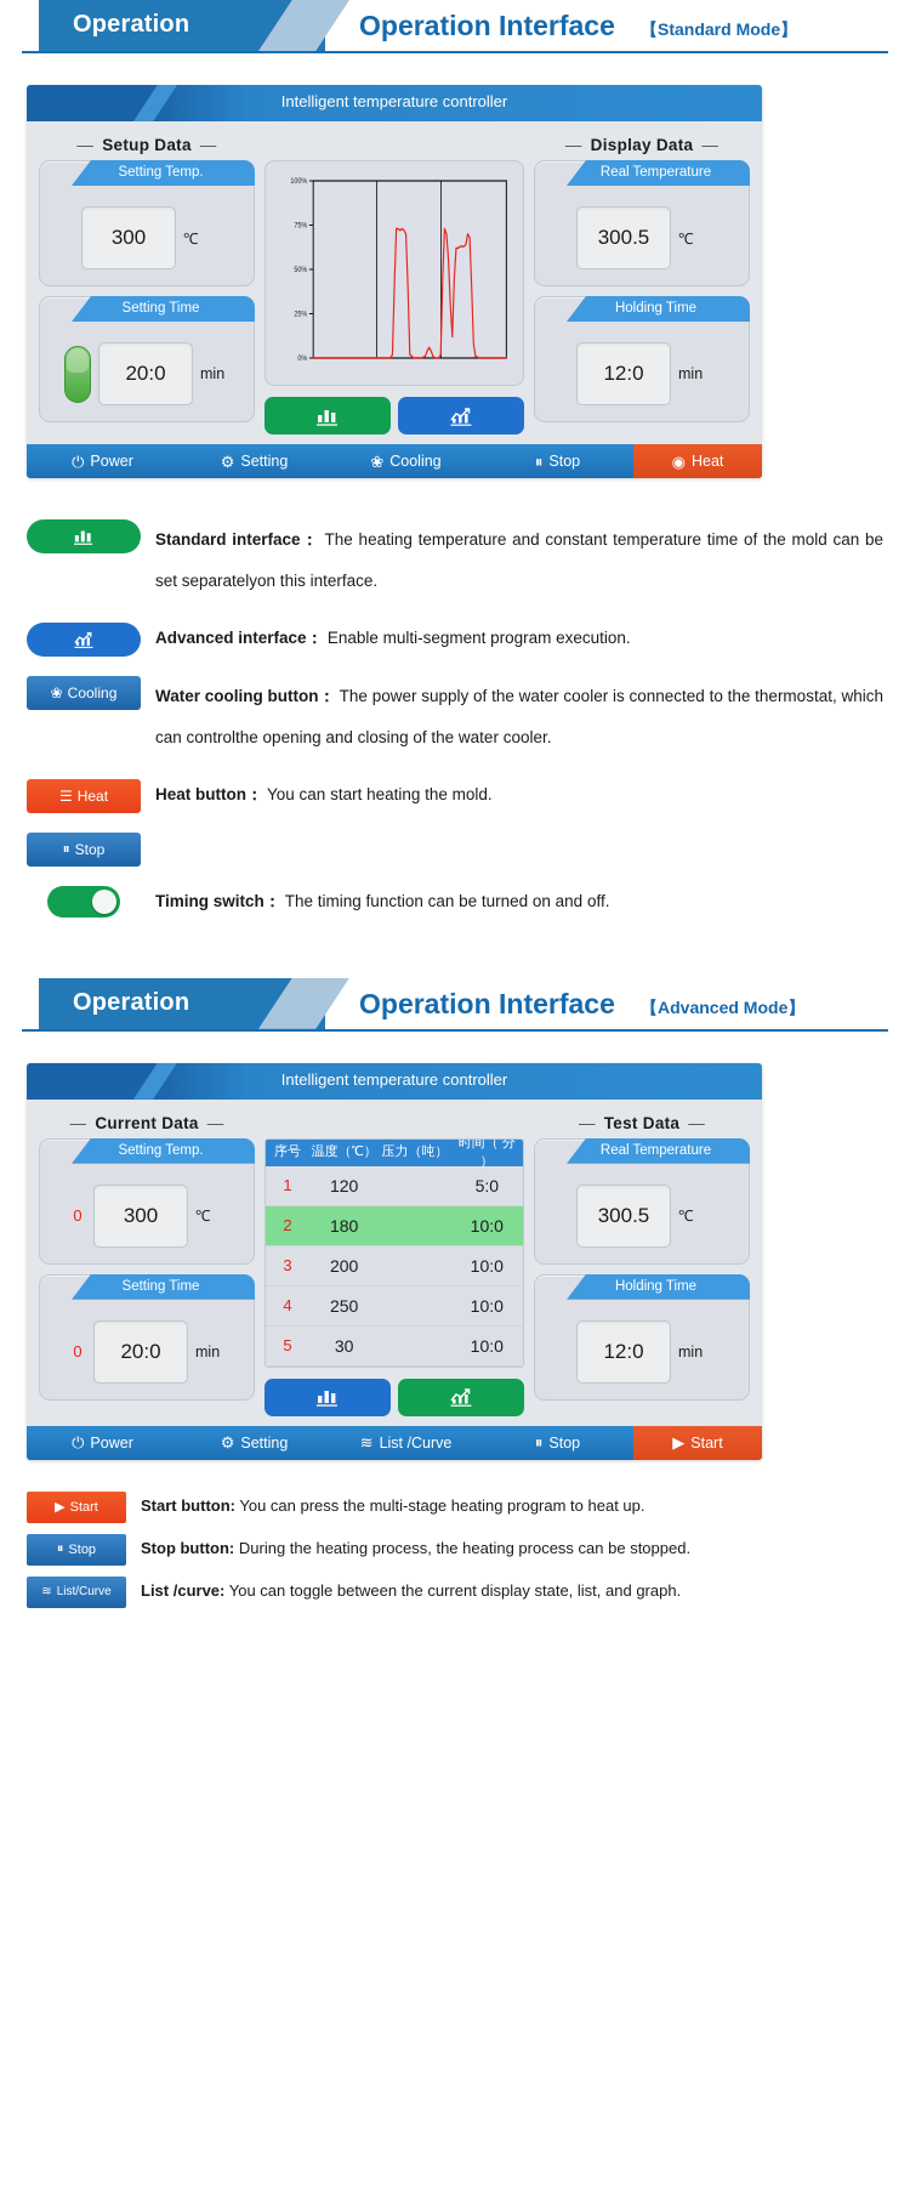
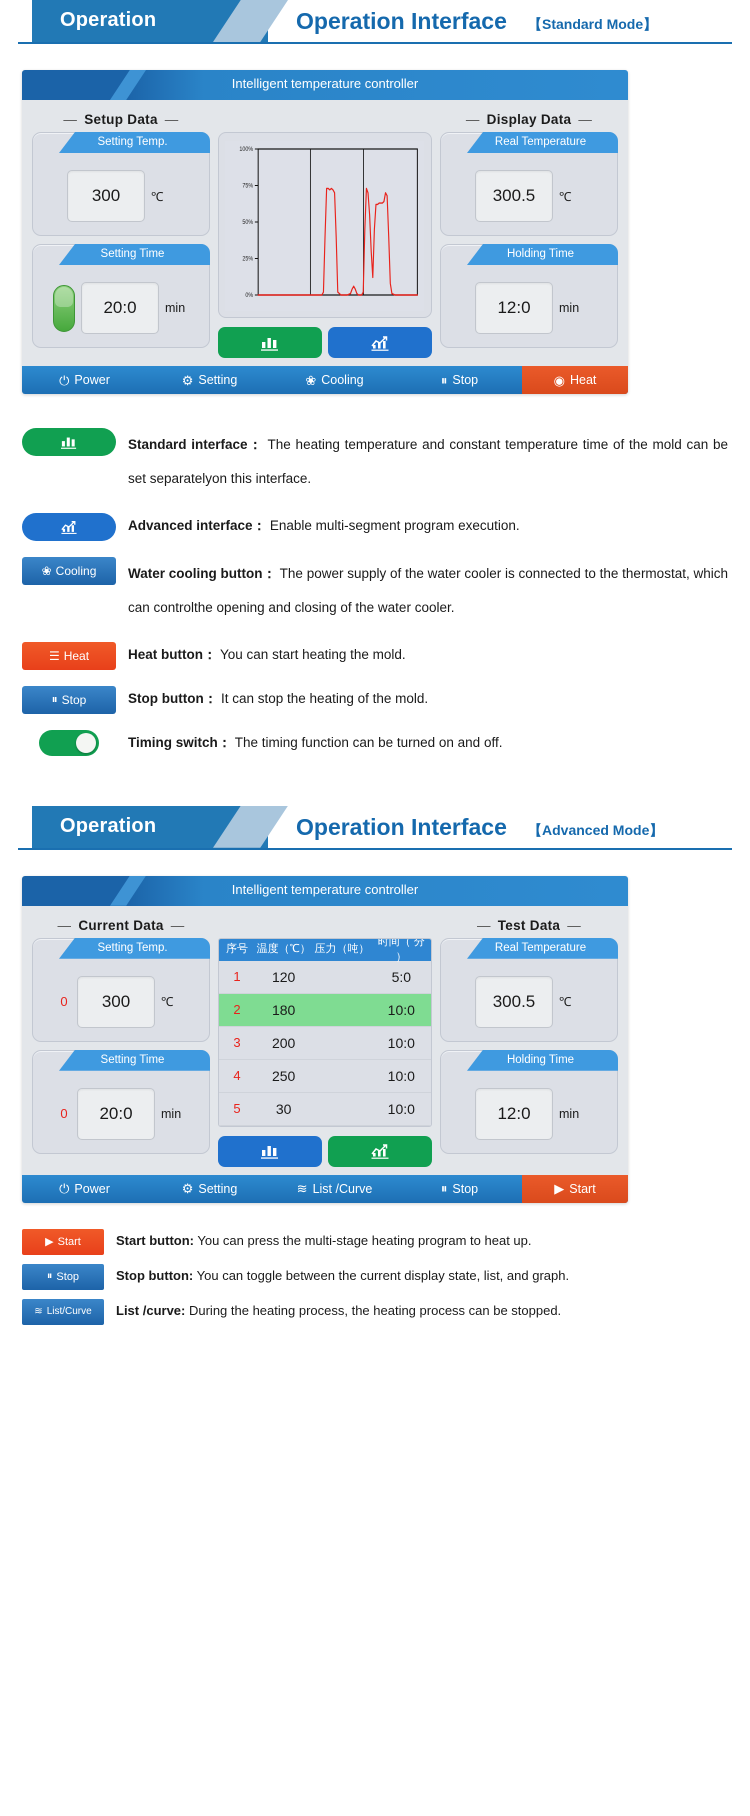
  Operation
  Operation Interface
  【Standard Mode】
  Intelligent temperature controller
  — Setup Data —
  Setting Temp.
  300
  ℃
  Setting Time
  20:0
  min
  — Display Data —
  Real Temperature
  300.5
  ℃
  Holding Time
  12:0
  min
  ⏻
  Power
  ⚙
  Setting
  ❀
  Cooling
  ⏸
  Stop
  ◉
  Heat
  Standard interface： The heating temperature and constant temperature time of the mold can be set separatelyon this interface.
  Advanced interface： Enable multi-segment program execution.
  ❀
  Cooling
  Water cooling button： The power supply of the water cooler is connected to the thermostat, which can controlthe opening and closing of the water cooler.
  ☰
  Heat
  Heat button： You can start heating the mold.
  ⏸
  Stop
+ Stop button： It can stop the heating of the mold.
  Timing switch： The timing function can be turned on and off.
  Operation
  Operation Interface
  【Advanced Mode】
  Intelligent temperature controller
  — Current Data —
  Setting Temp.
  0
  300
  ℃
  Setting Time
  0
  20:0
  min
  序号
  温度（℃）
  压力（吨）
  时间（ 分 ）
  1
  120
  5:0
  2
  180
  10:0
  3
  200
  10:0
  4
  250
  10:0
  5
  30
  10:0
  — Test Data —
  Real Temperature
  300.5
  ℃
  Holding Time
  12:0
  min
  ⏻
  Power
  ⚙
  Setting
  ≋
  List /Curve
  ⏸
  Stop
  ▶
  Start
  ▶
  Start
  Start button: You can press the multi-stage heating program to heat up.
  ⏸
  Stop
- Stop button: During the heating process, the heating process can be stopped.
+ Stop button: You can toggle between the current display state, list, and graph.
  ≋
  List/Curve
- List /curve: You can toggle between the current display state, list, and graph.
+ List /curve: During the heating process, the heating process can be stopped.
